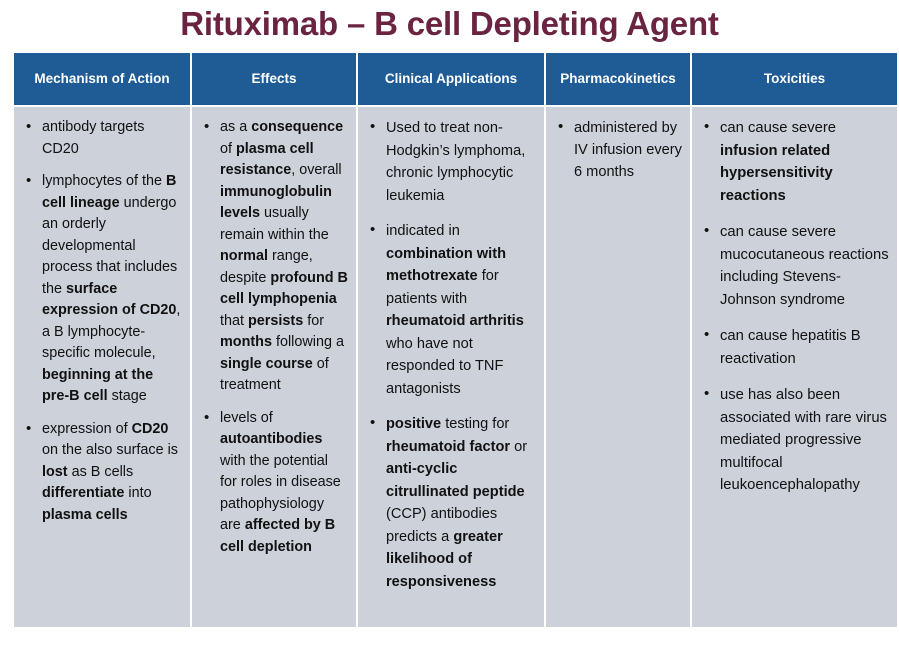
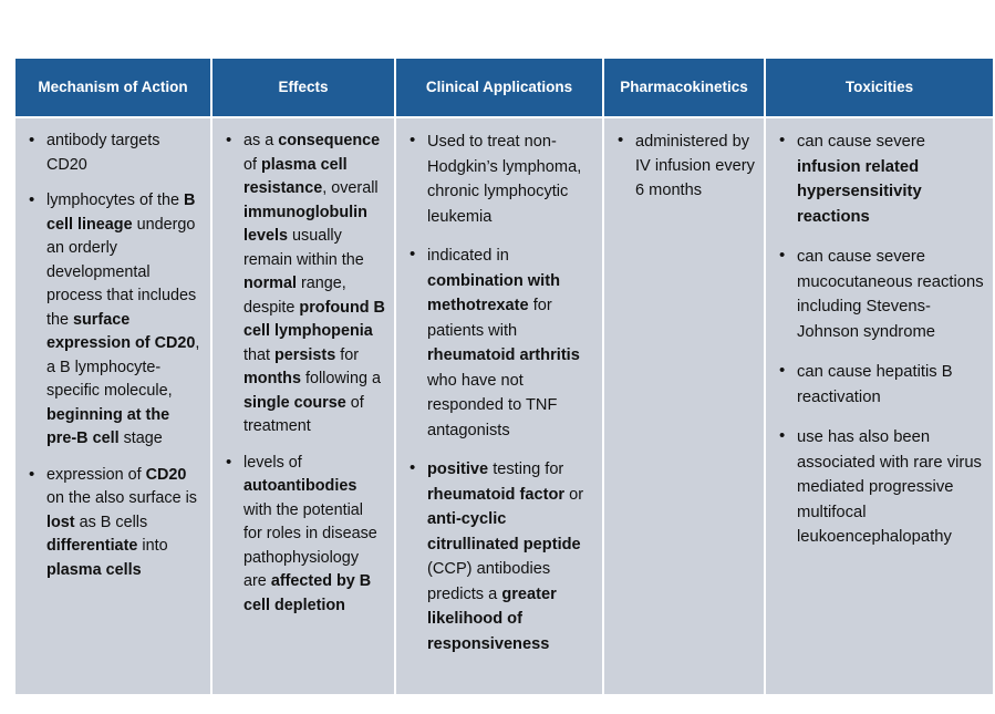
- Rituximab – B cell Depleting Agent
  Mechanism of Action	Effects	Clinical Applications	Pharmacokinetics	Toxicities
  antibody targets CD20lymphocytes of the B cell lineage undergo an orderly developmental process that includes the surface expression of CD20, a B lymphocyte-specific molecule, beginning at the pre-B cell stageexpression of CD20 on the also surface is lost as B cells differentiate into plasma cells	as a consequence of plasma cell resistance, overall immunoglobulin levels usually remain within the normal range, despite profound B cell lymphopenia that persists for months following a single course of treatmentlevels of autoantibodies with the potential for roles in disease pathophysiology are affected by B cell depletion	Used to treat non-Hodgkin’s lymphoma, chronic lymphocytic leukemiaindicated in combination with methotrexate for patients with rheumatoid arthritis who have not responded to TNF antagonistspositive testing for rheumatoid factor or anti-cyclic citrullinated peptide (CCP) antibodies predicts a greater likelihood of responsiveness	administered by IV infusion every 6 months	can cause severe infusion related hypersensitivity reactionscan cause severe mucocutaneous reactions including Stevens-Johnson syndromecan cause hepatitis B reactivationuse has also been associated with rare virus mediated progressive multifocal leukoencephalopathy
